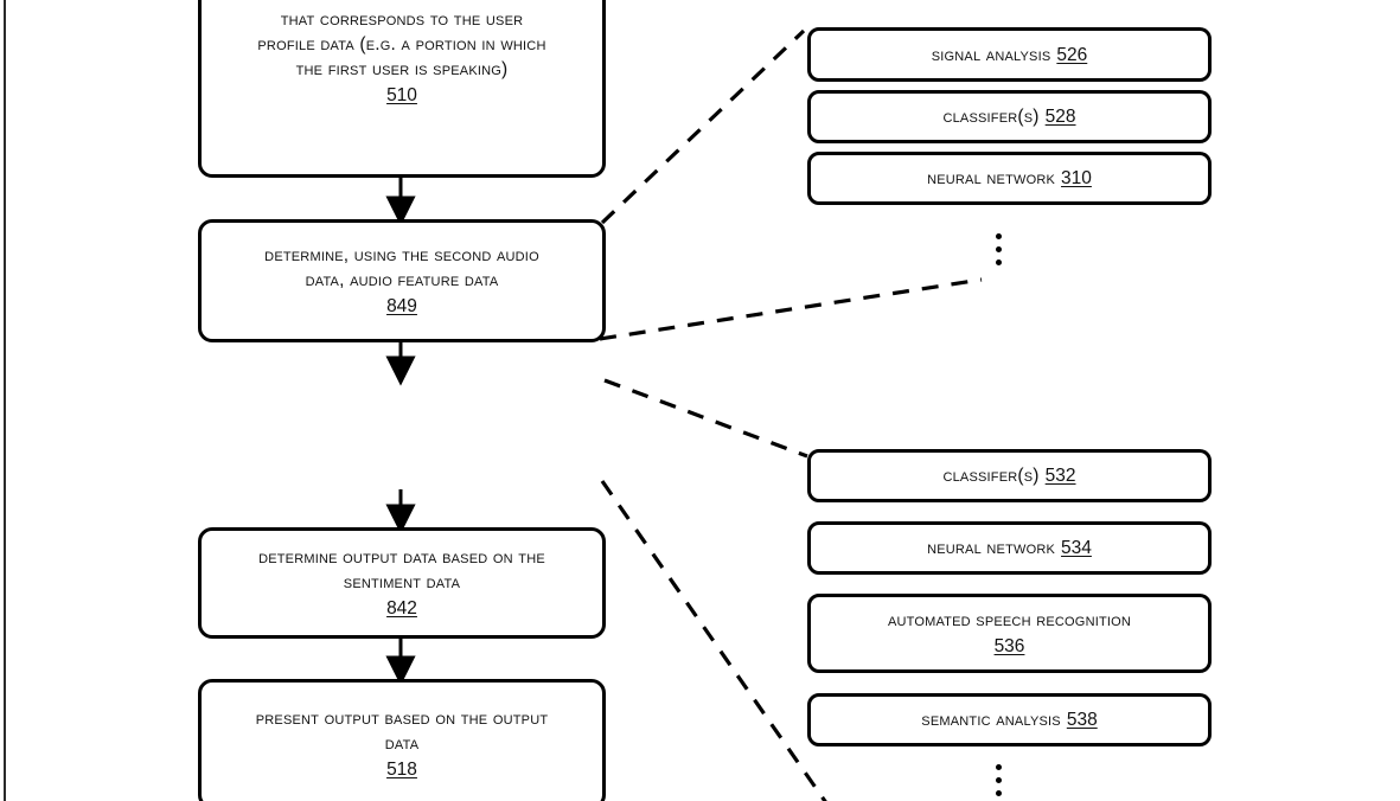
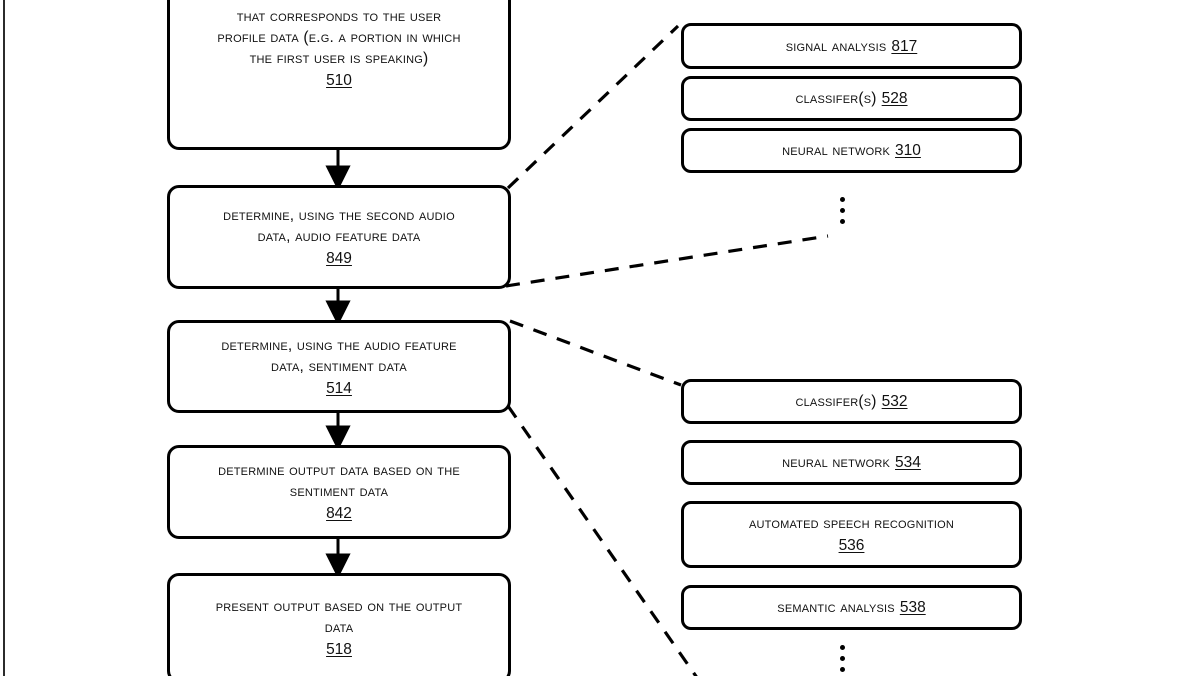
  that corresponds to the user
  profile data (e.g. a portion in which
  the first user is speaking)
  510
  determine, using the second audio
  data, audio feature data
  849
+ determine, using the audio feature
+ data, sentiment data
+ 514
  determine output data based on the
  sentiment data
  842
  present output based on the output
  data
  518
- signal analysis 526
+ signal analysis 817
  classifer(s) 528
  neural network 310
  classifer(s) 532
  neural network 534
  automated speech recognition
  536
  semantic analysis 538
